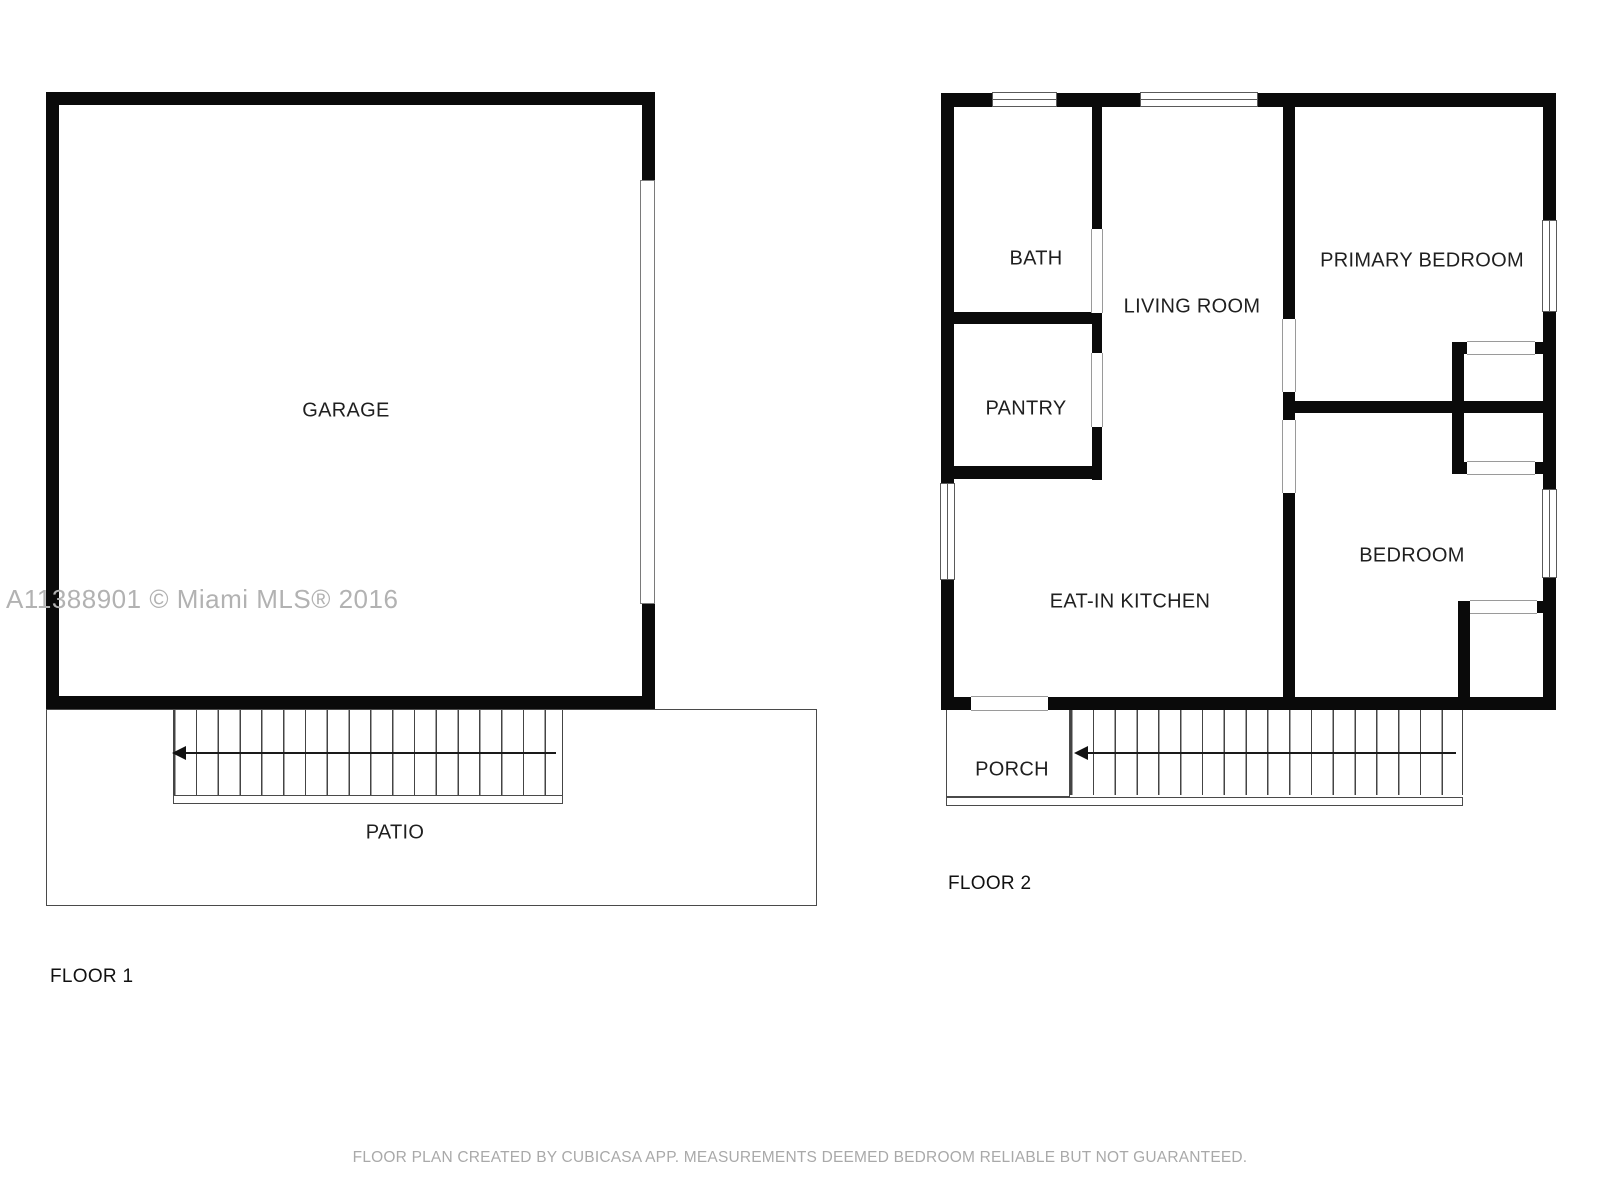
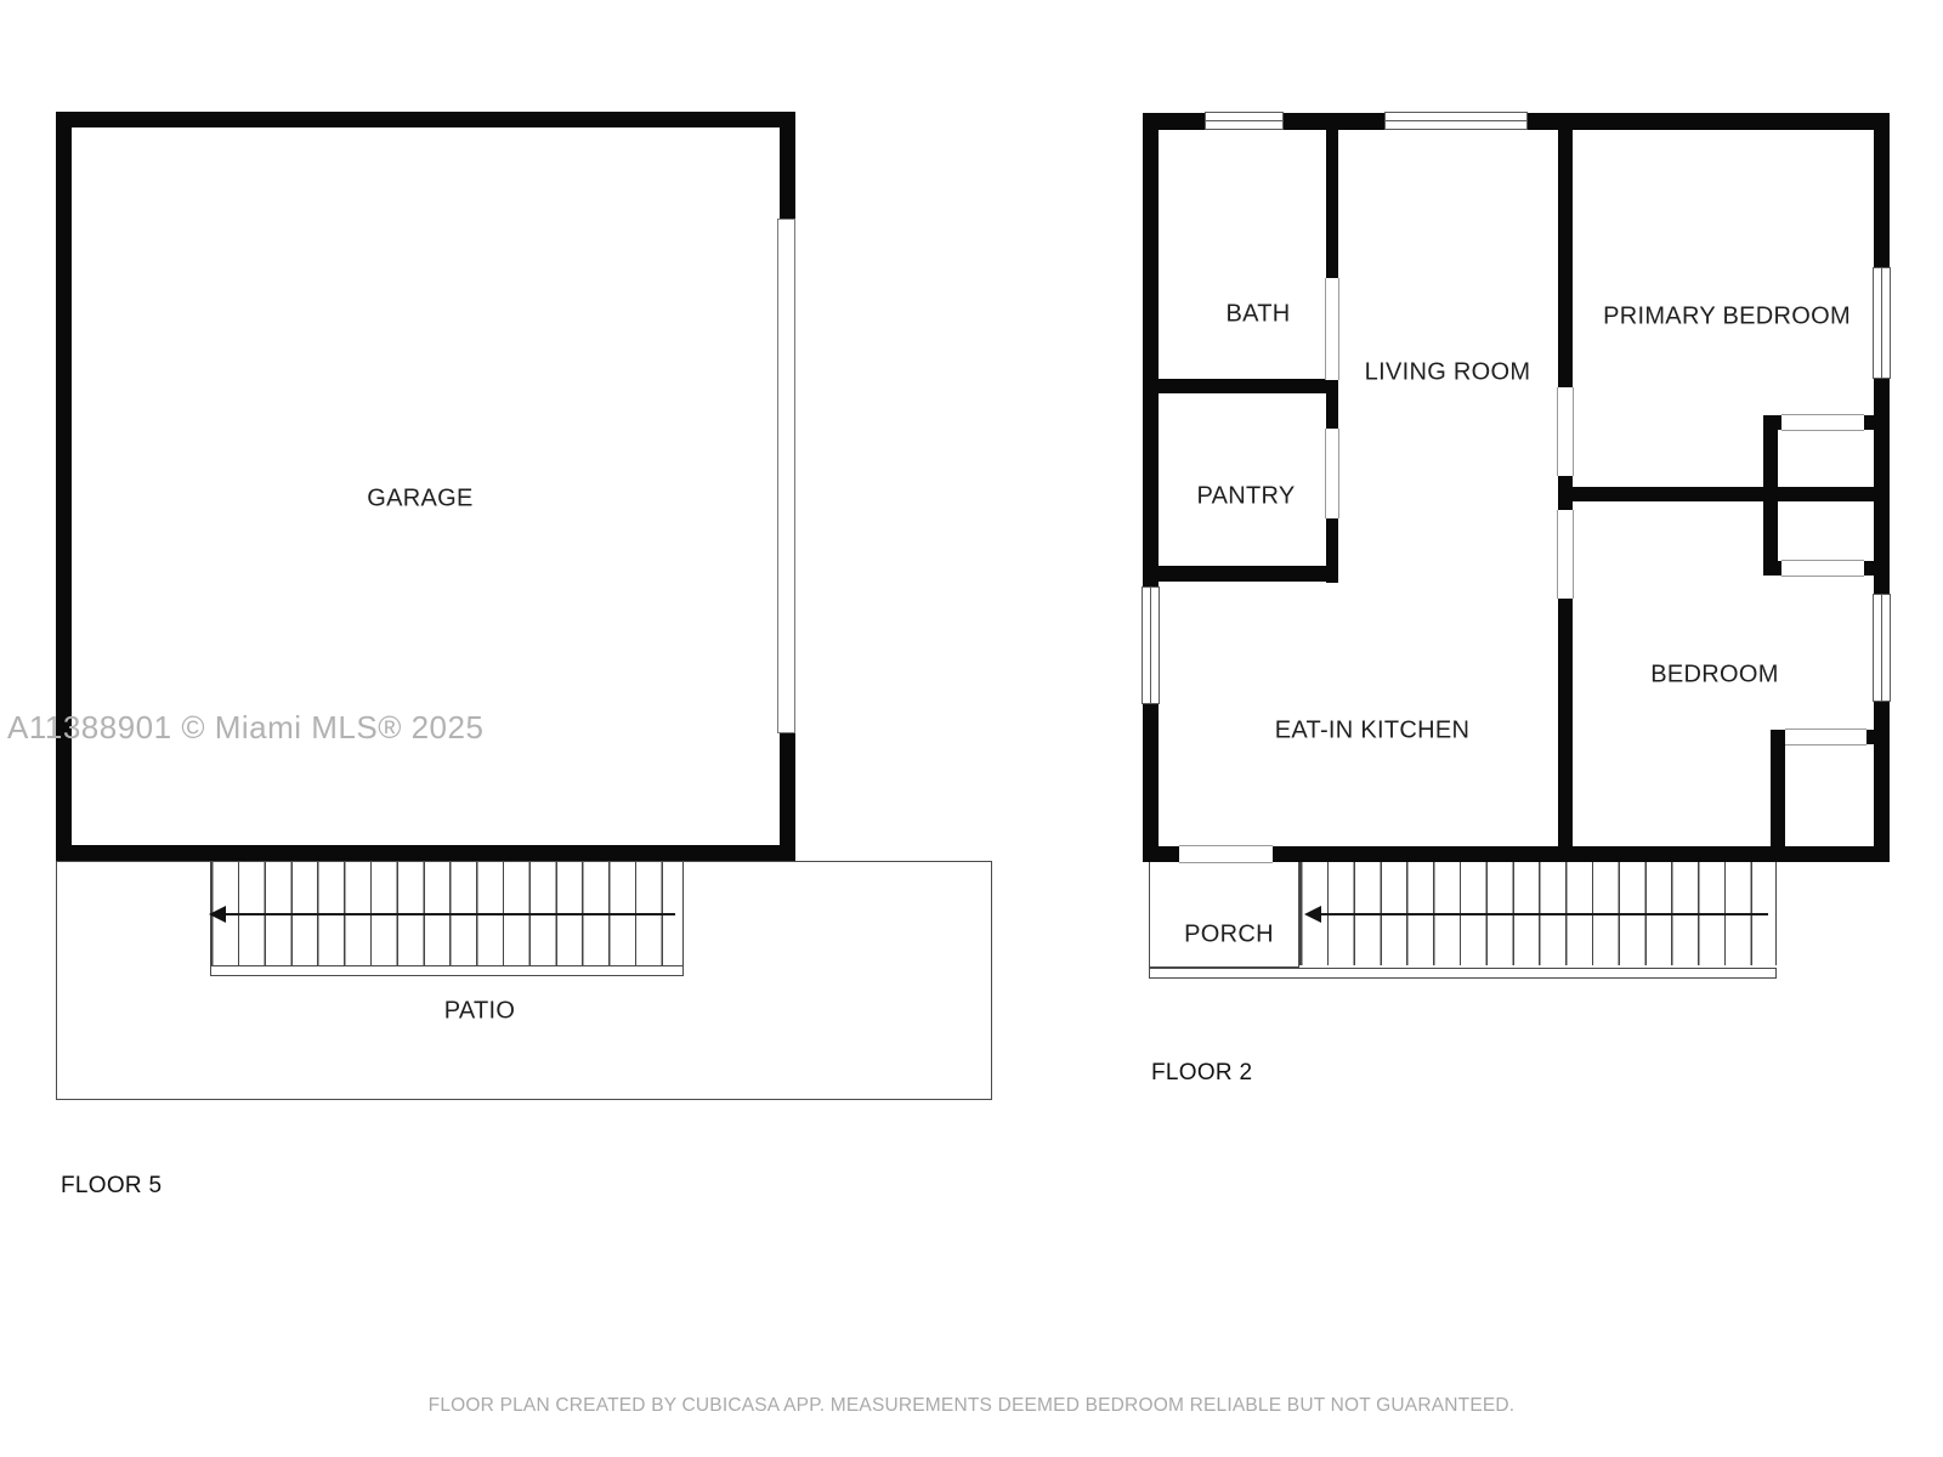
  GARAGE
  PATIO
- FLOOR 1
+ FLOOR 5
  BATH
  PANTRY
  LIVING ROOM
  PRIMARY BEDROOM
  EAT-IN KITCHEN
  BEDROOM
  PORCH
  FLOOR 2
- A11388901 © Miami MLS® 2016
+ A11388901 © Miami MLS® 2025
  FLOOR PLAN CREATED BY CUBICASA APP. MEASUREMENTS DEEMED BEDROOM RELIABLE BUT NOT GUARANTEED.
